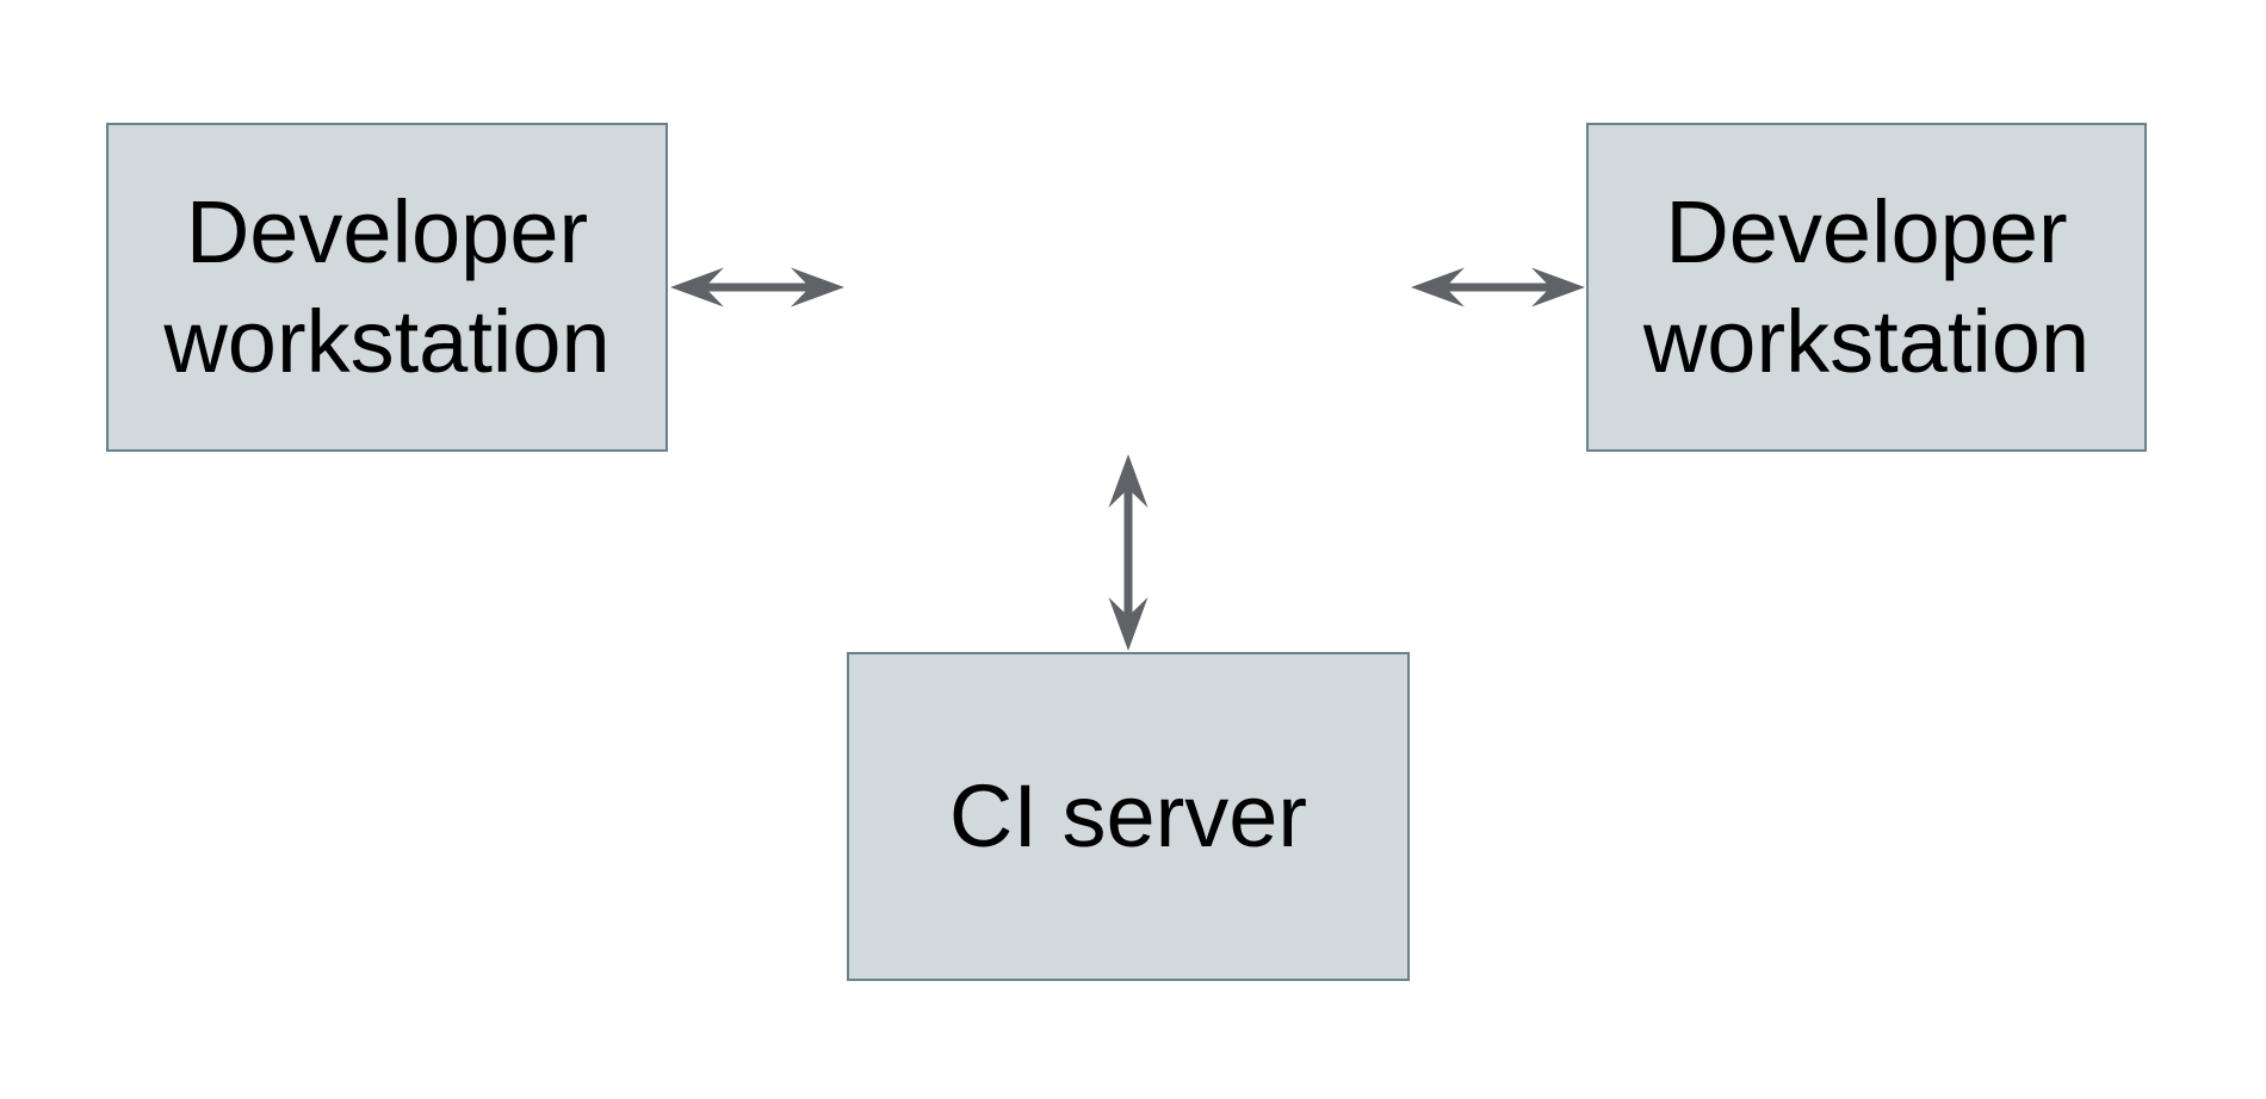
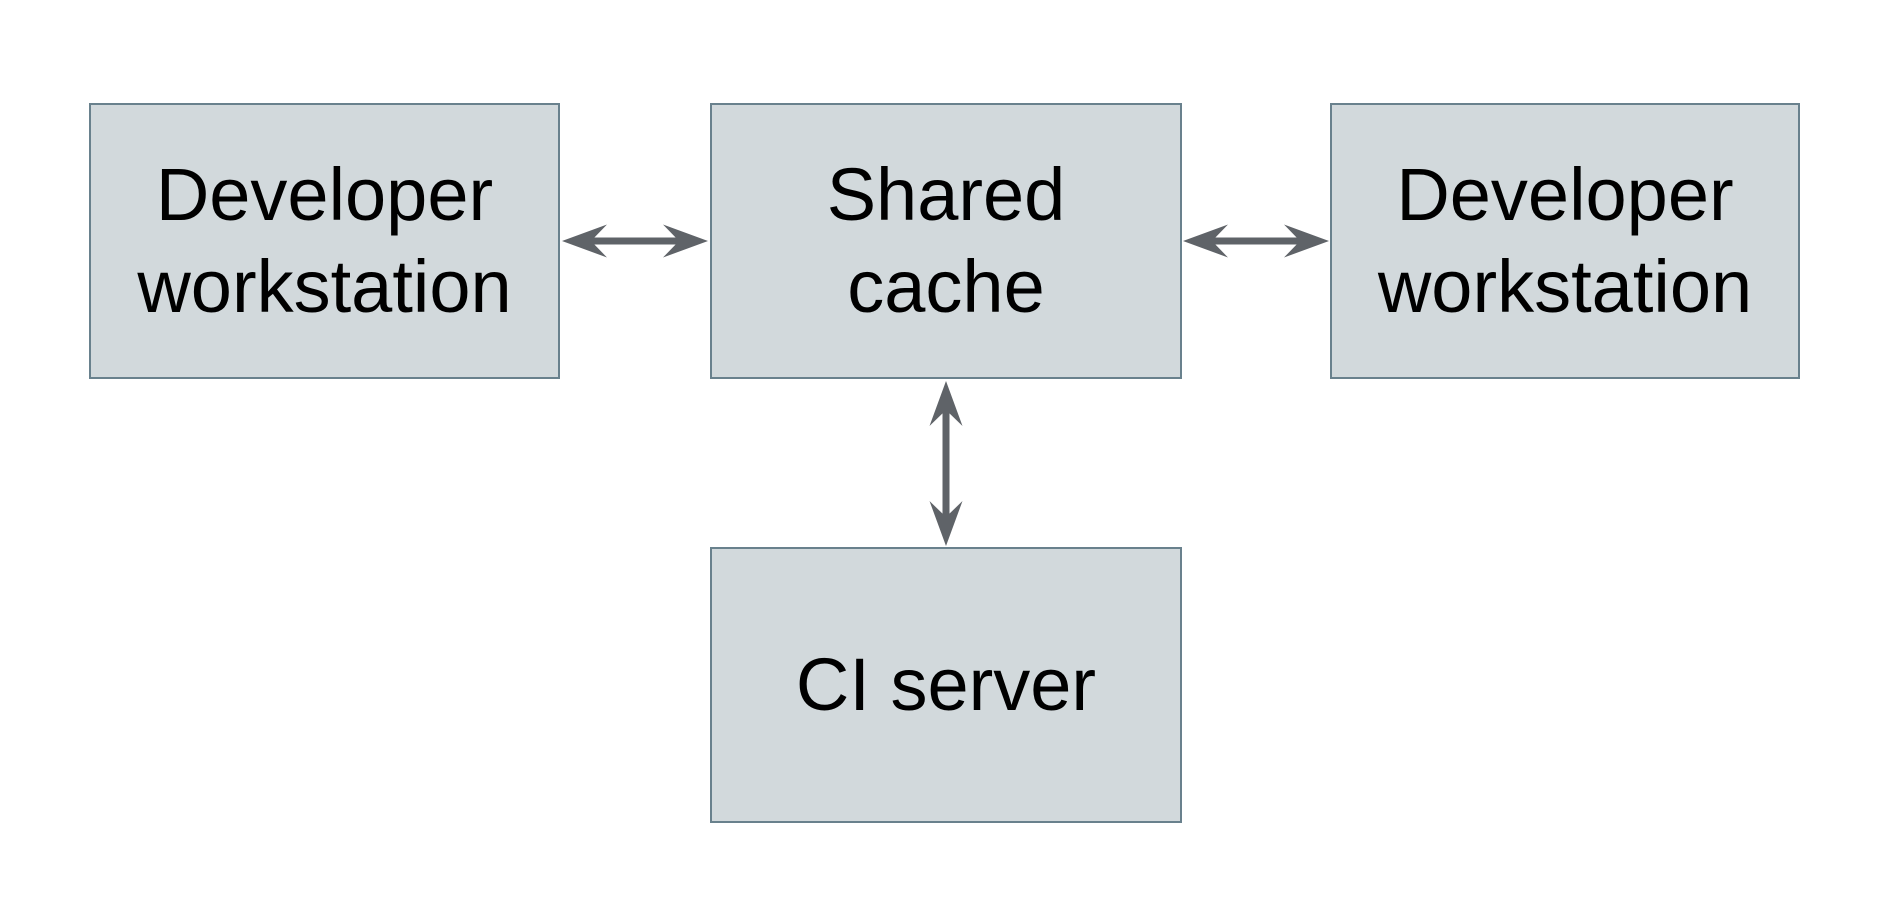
  Developer
  workstation
+ Shared
+ cache
  Developer
  workstation
  CI server
